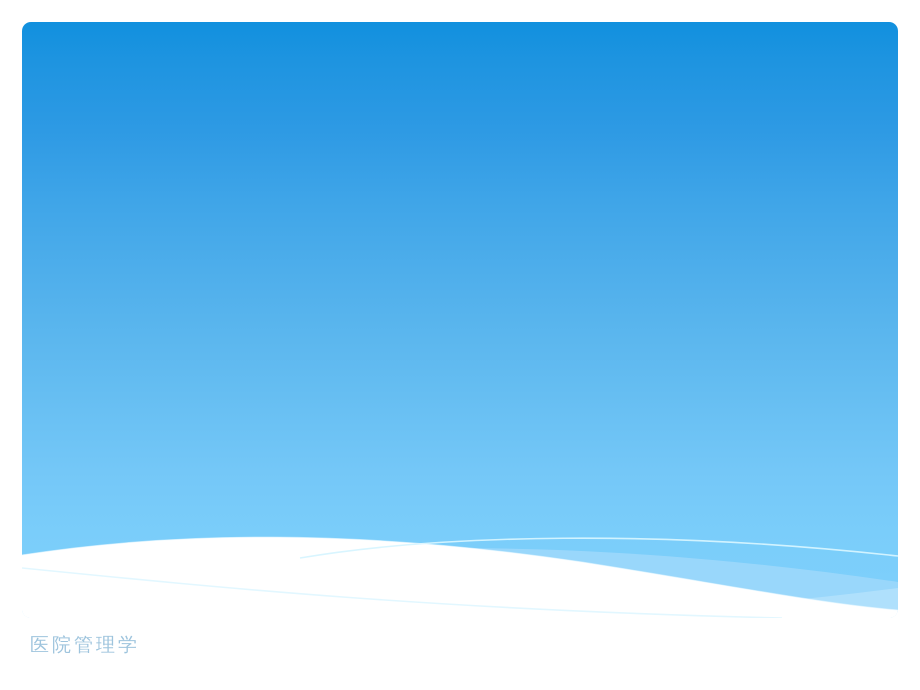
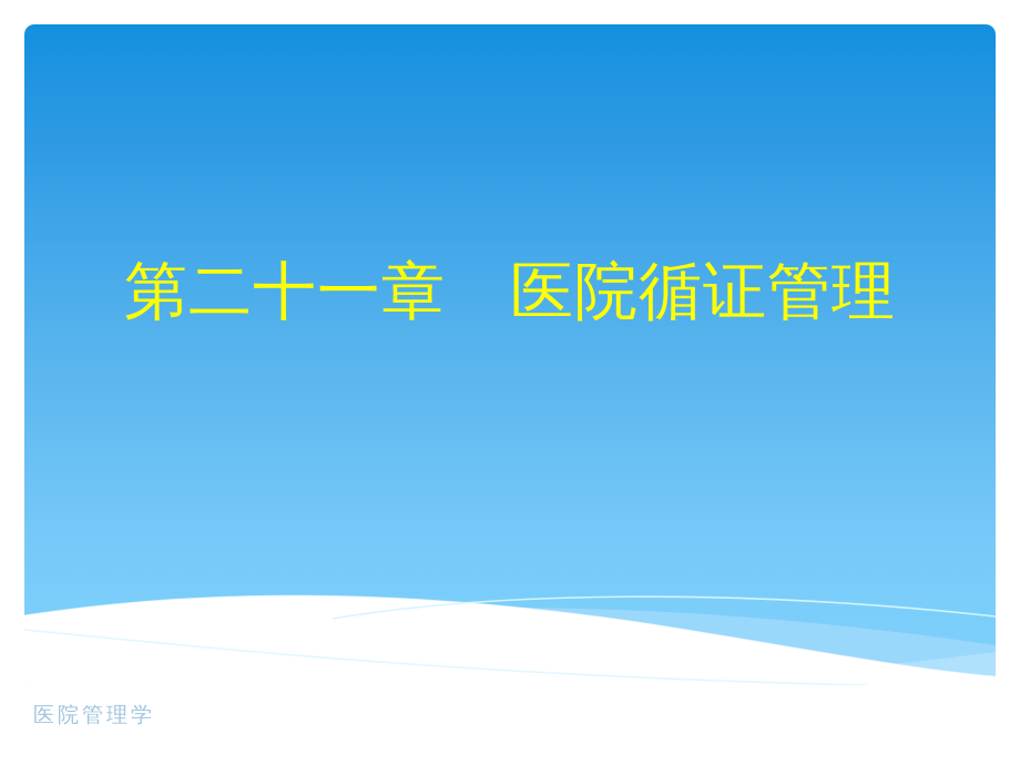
+ 第二十一章 医院循证管理
  医院管理学
